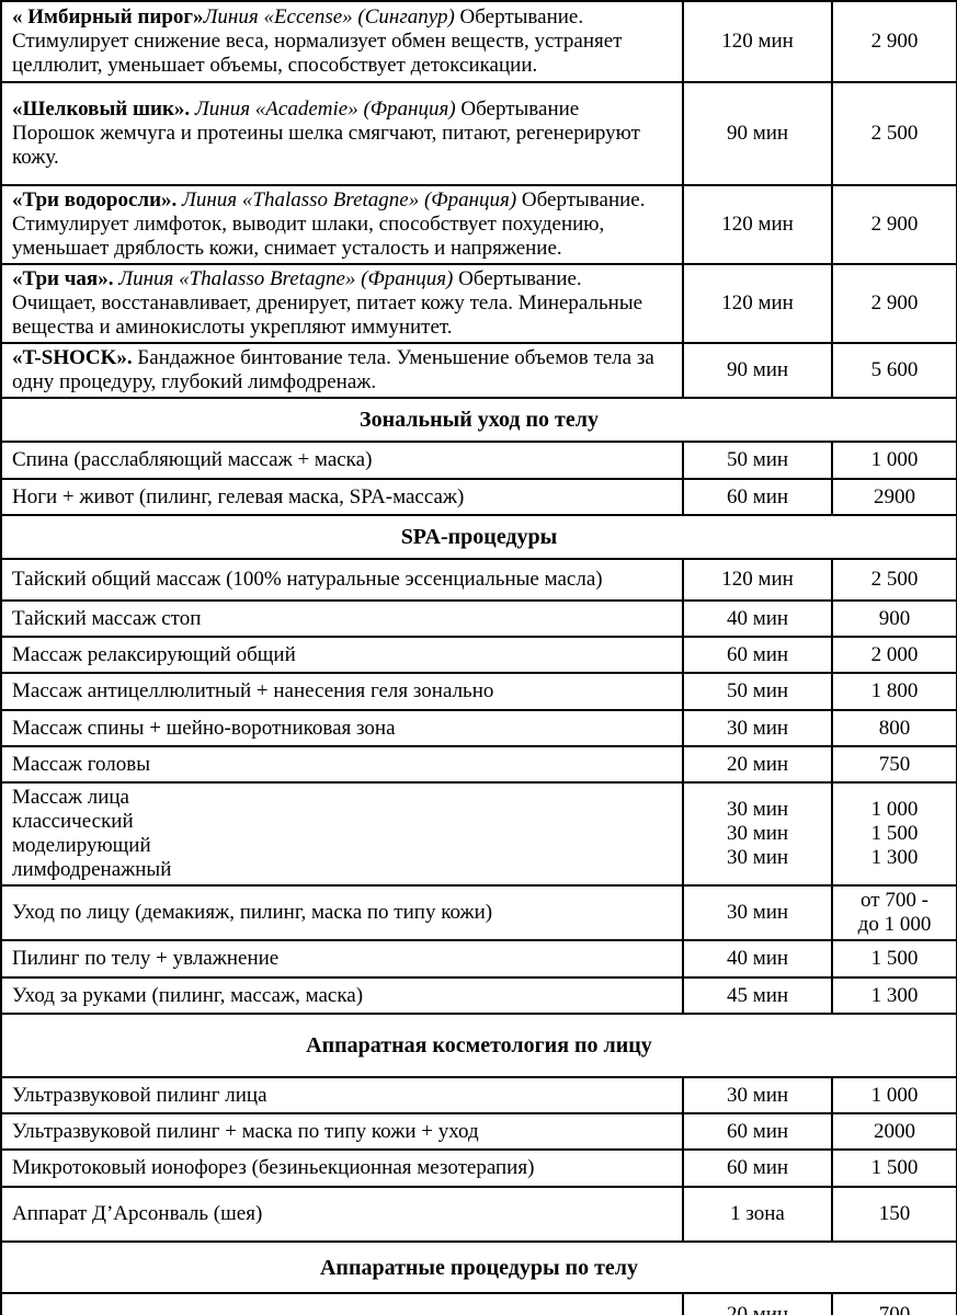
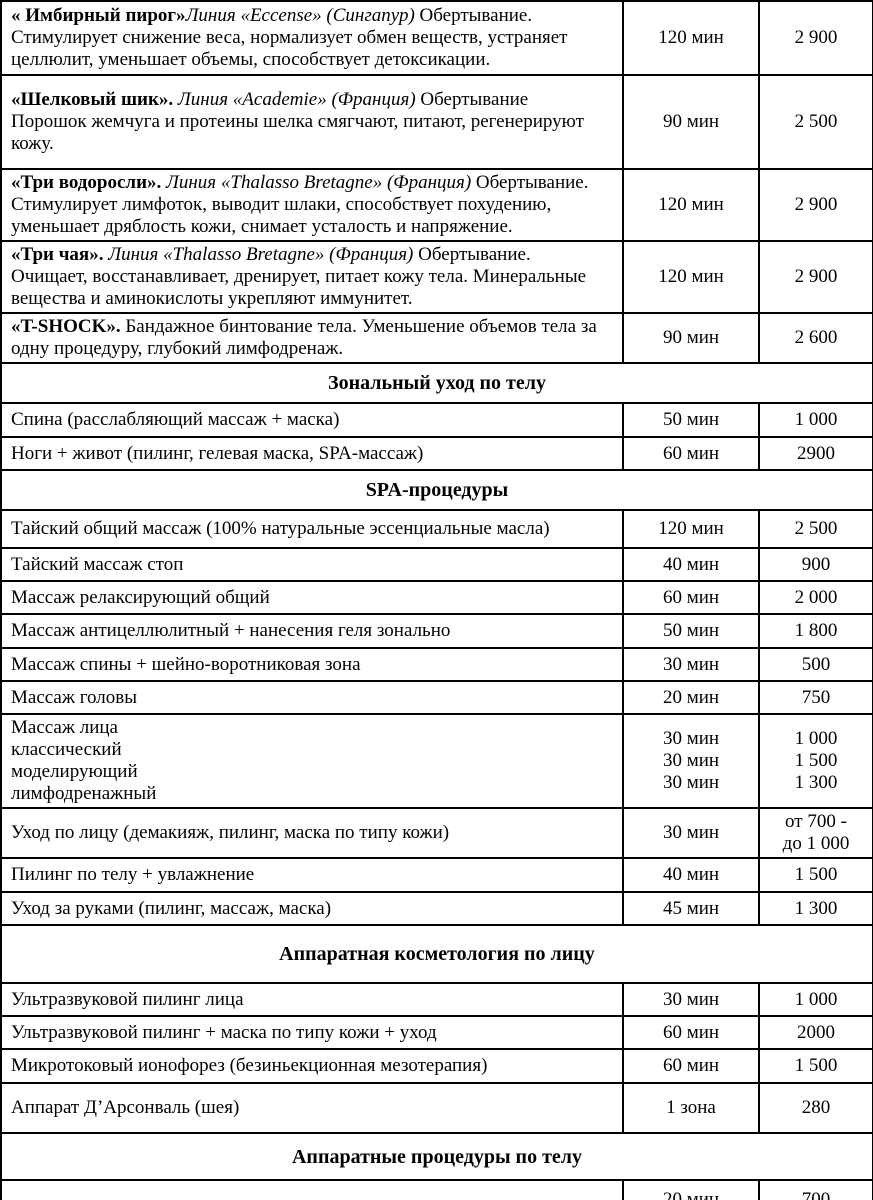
  « Имбирный пирог»Линия «Eccense» (Сингапур) Обертывание.Стимулирует снижение веса, нормализует обмен веществ, устраняет целлюлит, уменьшает объемы, способствует детоксикации.	120 мин	2 900
  «Шелковый шик». Линия «Academie» (Франция) ОбертываниеПорошок жемчуга и протеины шелка смягчают, питают, регенерируют кожу.	90 мин	2 500
  «Три водоросли». Линия «Thalasso Bretagne» (Франция) Обертывание.Стимулирует лимфоток, выводит шлаки, способствует похудению, уменьшает дряблость кожи, снимает усталость и напряжение.	120 мин	2 900
  «Три чая». Линия «Thalasso Bretagne» (Франция) Обертывание.Очищает, восстанавливает, дренирует, питает кожу тела. Минеральные вещества и аминокислоты укрепляют иммунитет.	120 мин	2 900
- «T-SHOCK». Бандажное бинтование тела. Уменьшение объемов тела за одну процедуру, глубокий лимфодренаж.	90 мин	5 600
+ «T-SHOCK». Бандажное бинтование тела. Уменьшение объемов тела за одну процедуру, глубокий лимфодренаж.	90 мин	2 600
  Зональный уход по телу
  Спина (расслабляющий массаж + маска)	50 мин	1 000
  Ноги + живот (пилинг, гелевая маска, SPA-массаж)	60 мин	2900
  SPA-процедуры
  Тайский общий массаж (100% натуральные эссенциальные масла)	120 мин	2 500
  Тайский массаж стоп	40 мин	900
  Массаж релаксирующий общий	60 мин	2 000
  Массаж антицеллюлитный + нанесения геля зонально	50 мин	1 800
- Массаж спины + шейно-воротниковая зона	30 мин	800
+ Массаж спины + шейно-воротниковая зона	30 мин	500
  Массаж головы	20 мин	750
  Массаж лицаклассическиймоделирующийлимфодренажный	30 мин30 мин30 мин	1 0001 5001 300
  Уход по лицу (демакияж, пилинг, маска по типу кожи)	30 мин	от 700 -до 1 000
  Пилинг по телу + увлажнение	40 мин	1 500
  Уход за руками (пилинг, массаж, маска)	45 мин	1 300
  Аппаратная косметология по лицу
  Ультразвуковой пилинг лица	30 мин	1 000
  Ультразвуковой пилинг + маска по типу кожи + уход	60 мин	2000
  Микротоковый ионофорез (безиньекционная мезотерапия)	60 мин	1 500
- Аппарат Д’Арсонваль (шея)	1 зона	150
+ Аппарат Д’Арсонваль (шея)	1 зона	280
  Аппаратные процедуры по телу
